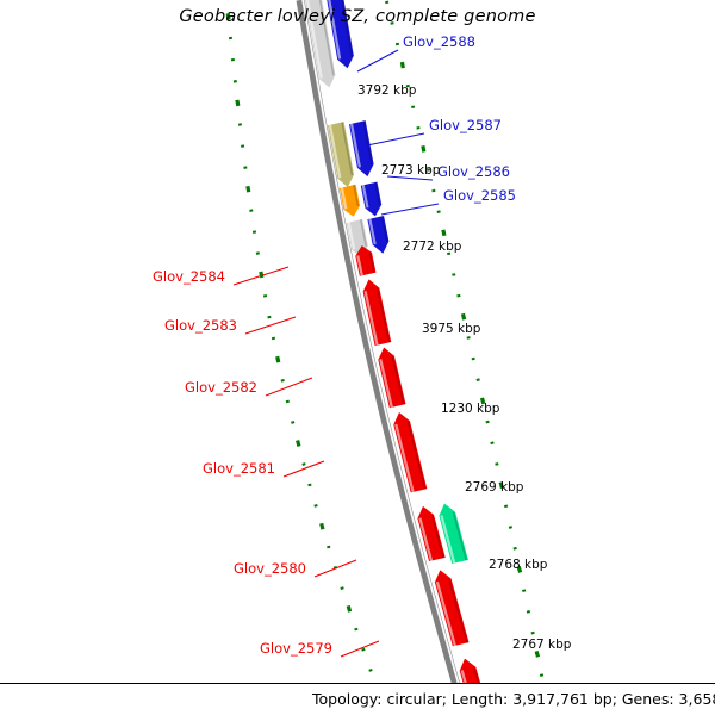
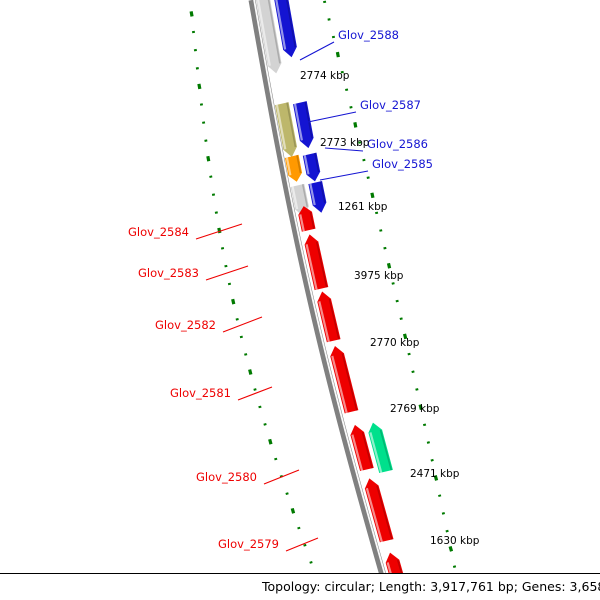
- Geobacter lovleyi SZ, complete genome
  Glov_2588
  Glov_2587
  Glov_2586
  Glov_2585
  Glov_2584
  Glov_2583
  Glov_2582
  Glov_2581
  Glov_2580
  Glov_2579
- 3792 kbp
+ 2774 kbp
  2773 kbp
- 2772 kbp
+ 1261 kbp
  3975 kbp
- 1230 kbp
+ 2770 kbp
  2769 kbp
- 2768 kbp
+ 2471 kbp
- 2767 kbp
+ 1630 kbp
  Topology: circular; Length: 3,917,761 bp; Genes: 3,65
